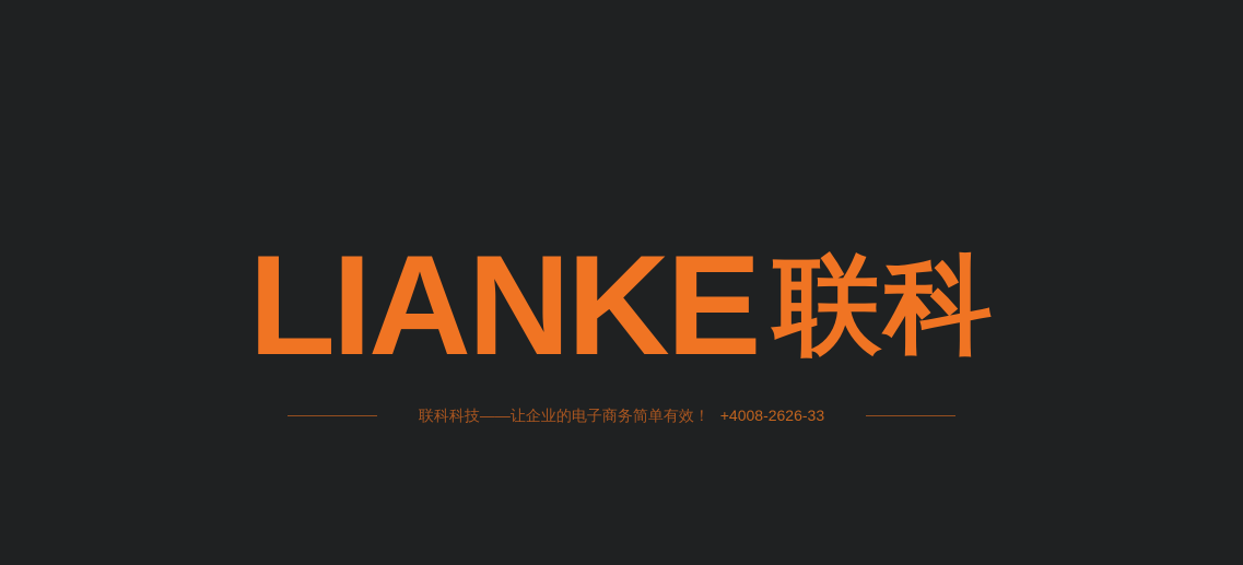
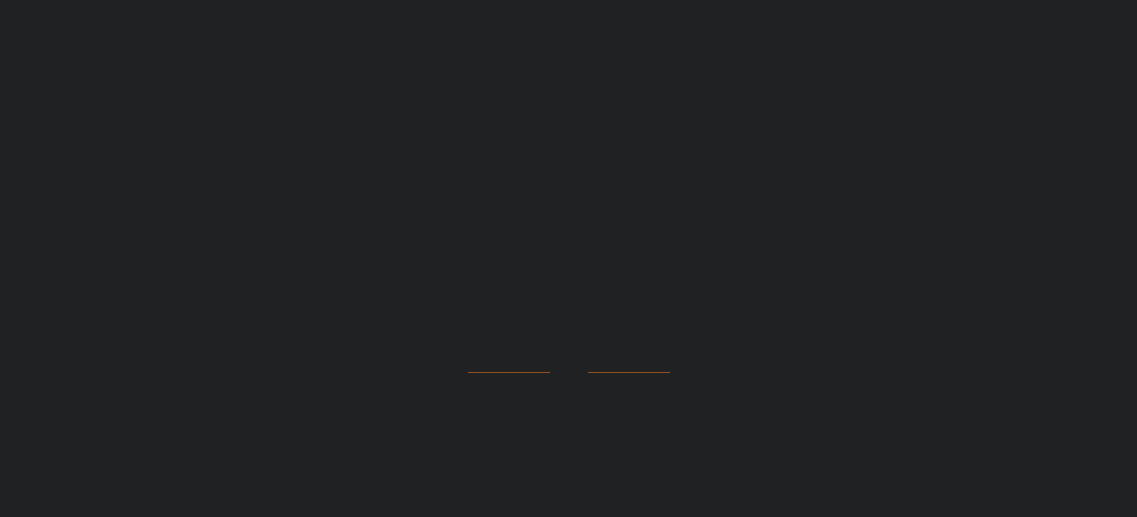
- LIANKE
- 联科
- 联科科技——让企业的电子商务简单有效！ +4008-2626-33
